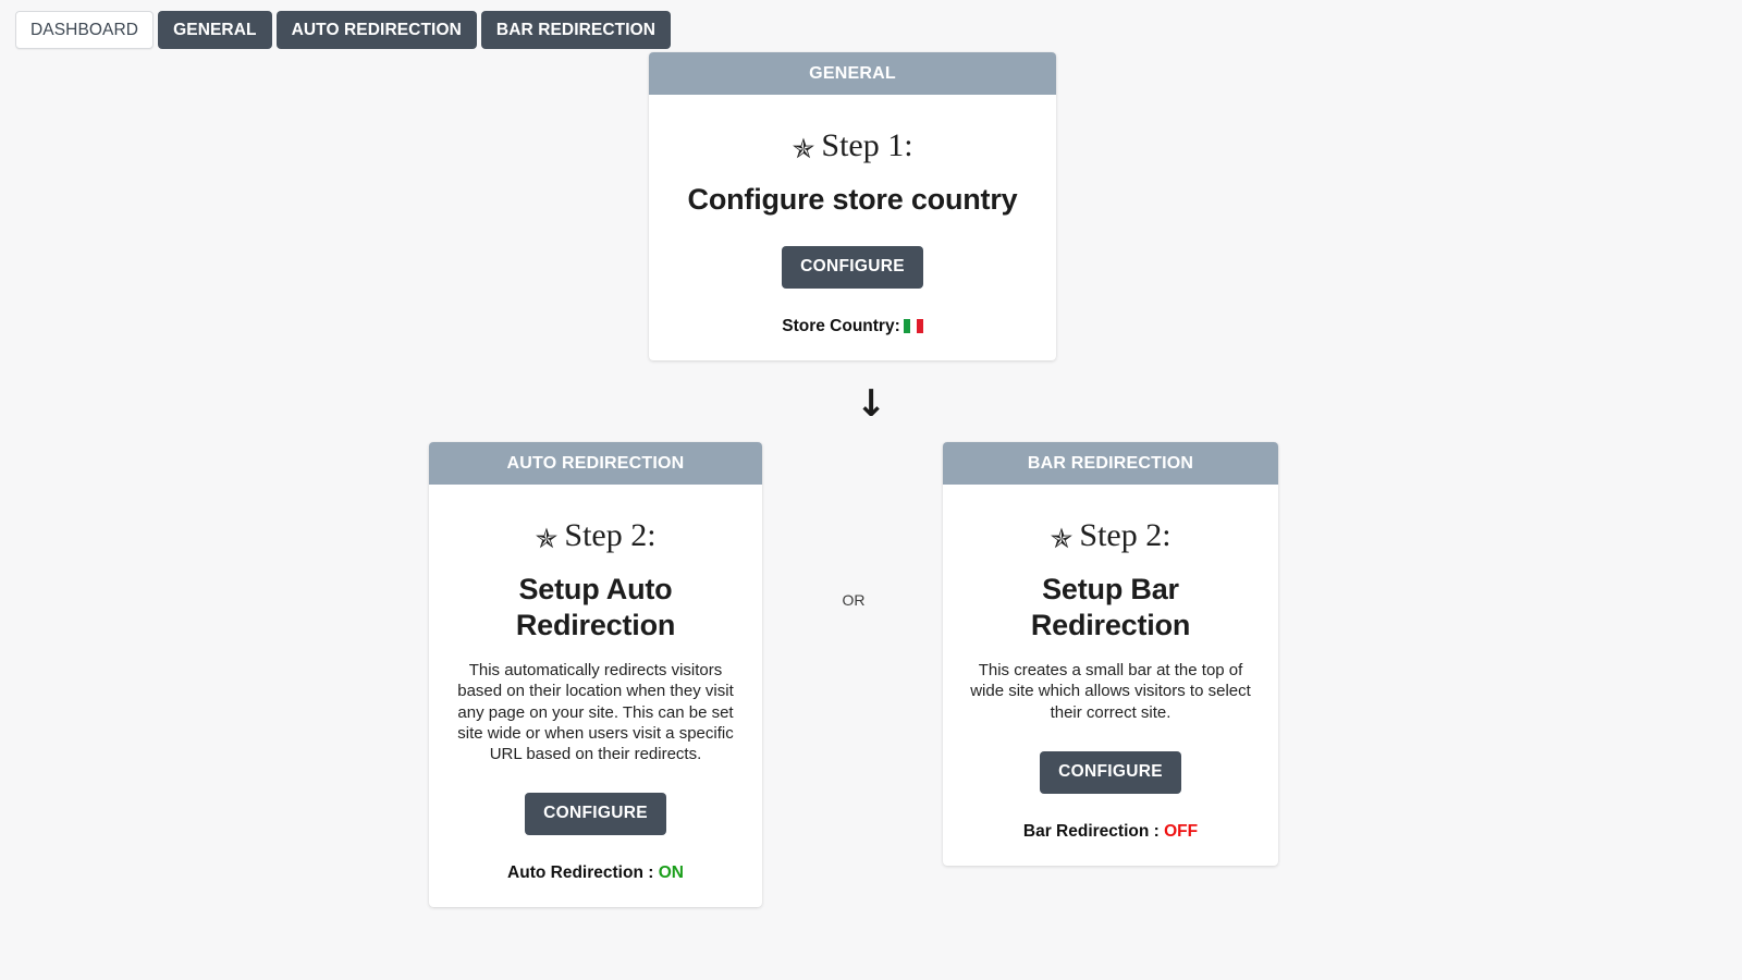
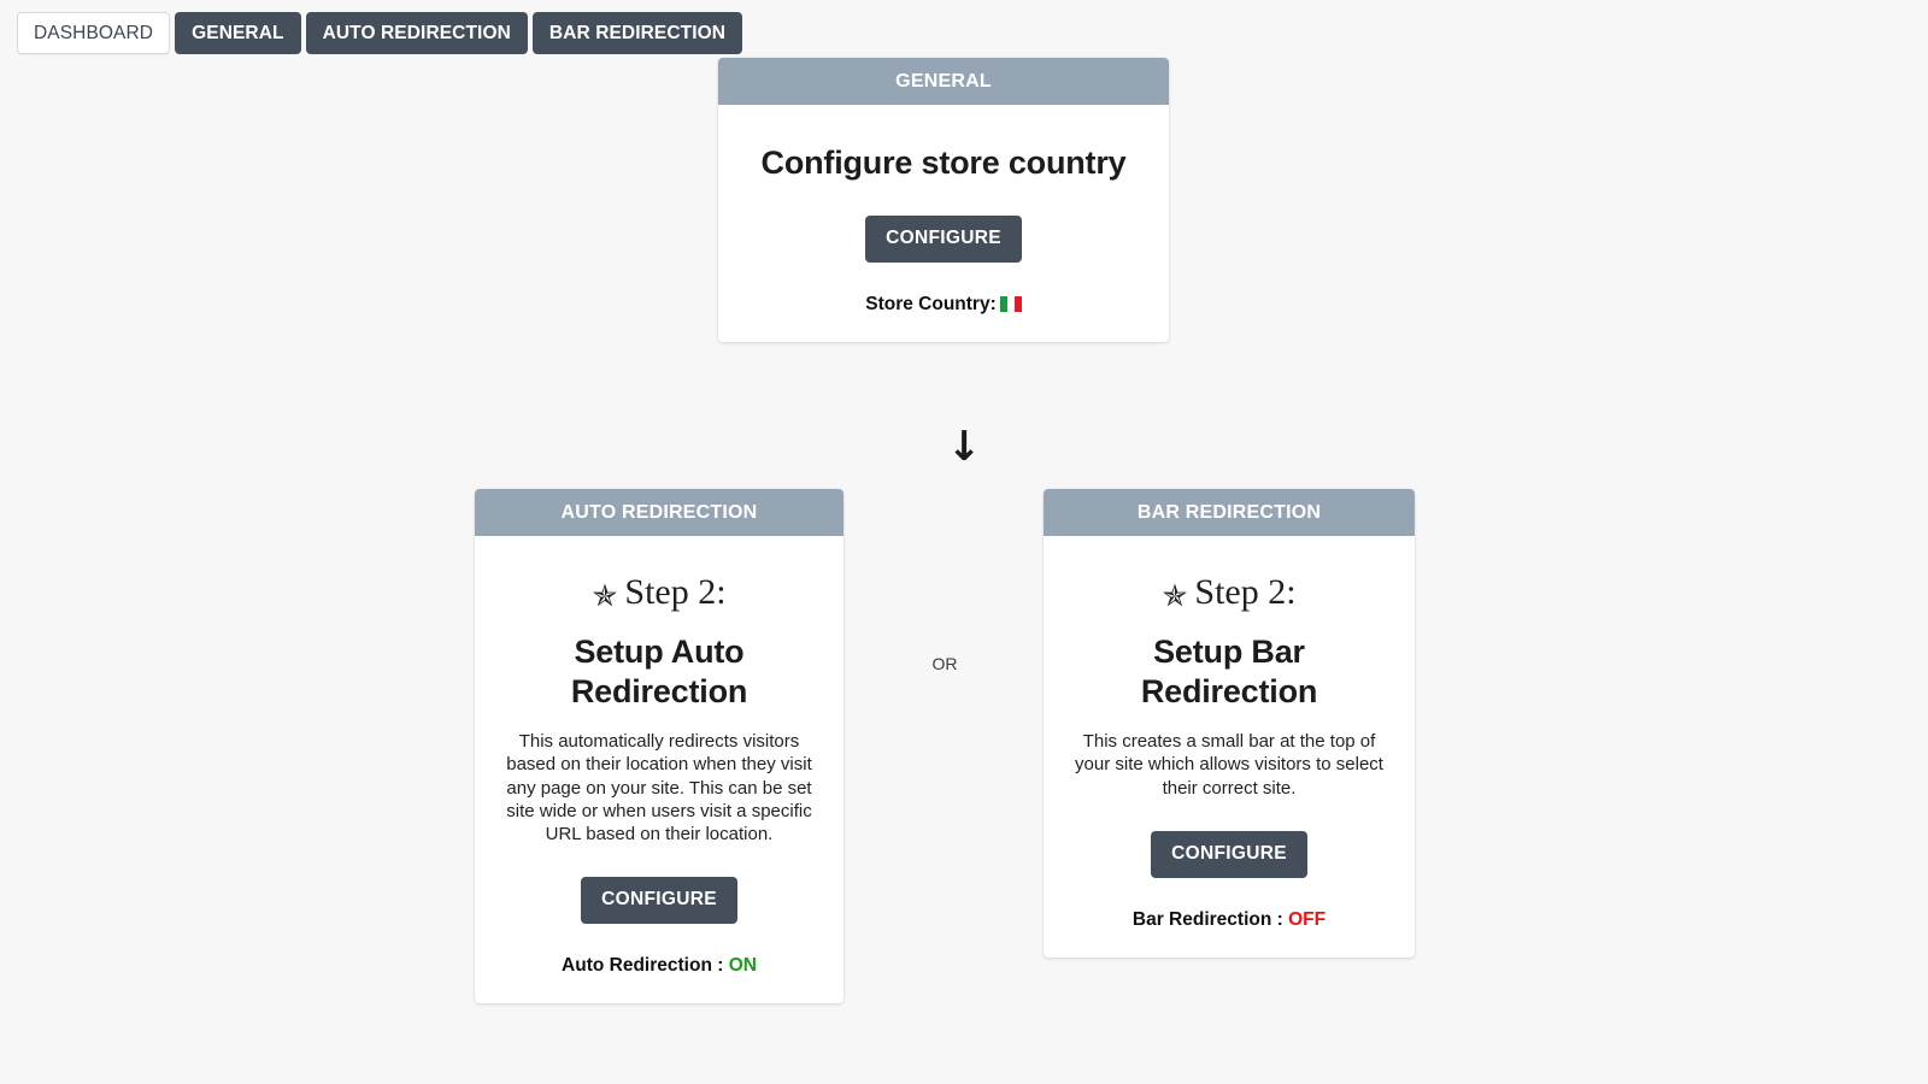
  DASHBOARD
  GENERAL
  AUTO REDIRECTION
  BAR REDIRECTION
  GENERAL
- ✯ Step 1:
  Configure store country
  CONFIGURE
  Store Country:
  ↓
  OR
  AUTO REDIRECTION
  ✯ Step 2:
  Setup Auto Redirection
- This automatically redirects visitors based on their location when they visit any page on your site. This can be set site wide or when users visit a specific URL based on their redirects.
+ This automatically redirects visitors based on their location when they visit any page on your site. This can be set site wide or when users visit a specific URL based on their location.
  CONFIGURE
  Auto Redirection : ON
  BAR REDIRECTION
  ✯ Step 2:
  Setup Bar Redirection
- This creates a small bar at the top of wide site which allows visitors to select their correct site.
+ This creates a small bar at the top of your site which allows visitors to select their correct site.
  CONFIGURE
  Bar Redirection : OFF
